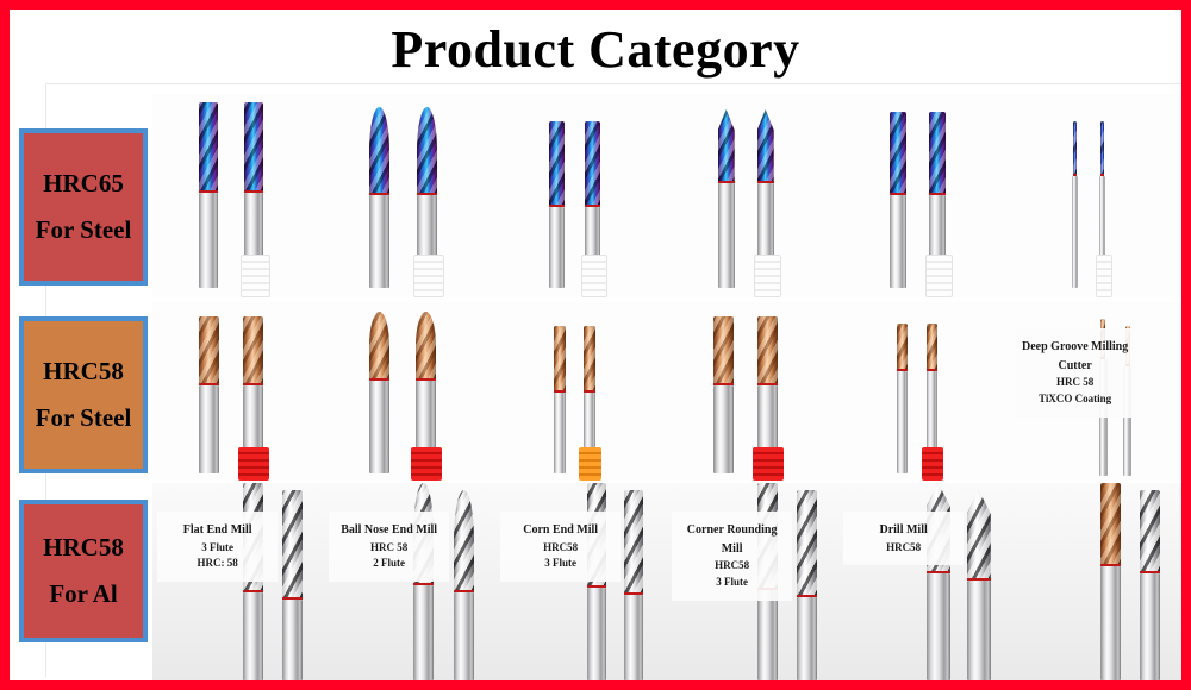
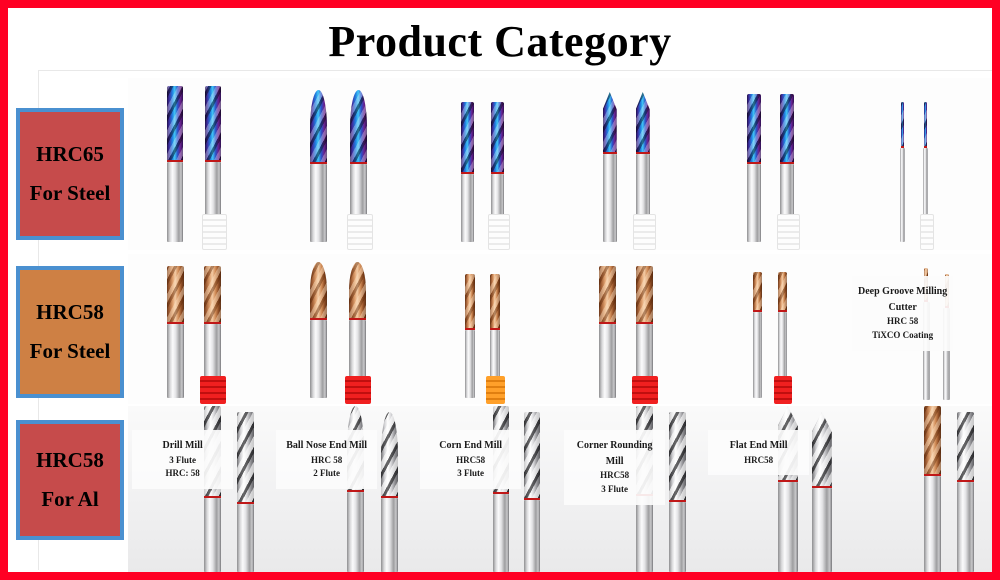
  Product Category
  HRC65
  For Steel
  HRC58
  For Steel
  HRC58
  For Al
  Deep Groove Milling Cutter
  HRC 58
  TiXCO Coating
- Flat End Mill
+ Drill Mill
  3 Flute
  HRC: 58
  Ball Nose End Mill
  HRC 58
  2 Flute
  Corn End Mill
  HRC58
  3 Flute
  Corner Rounding Mill
  HRC58
  3 Flute
- Drill Mill
+ Flat End Mill
  HRC58
